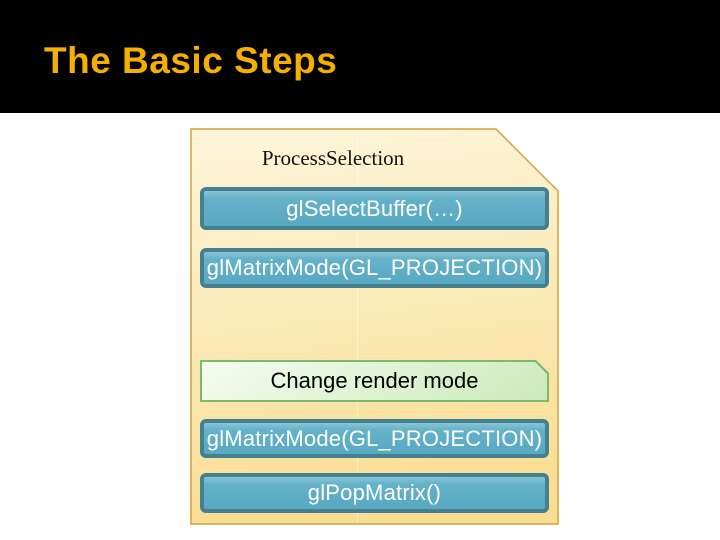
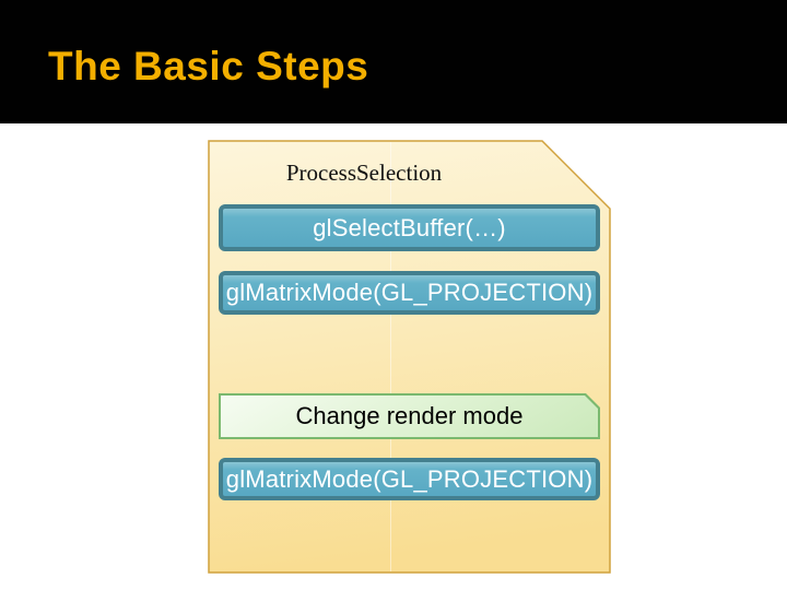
  The Basic Steps
  ProcessSelection
  glSelectBuffer(…)
  glMatrixMode(GL_PROJECTION)
  Change render mode
  glMatrixMode(GL_PROJECTION)
- glPopMatrix()
